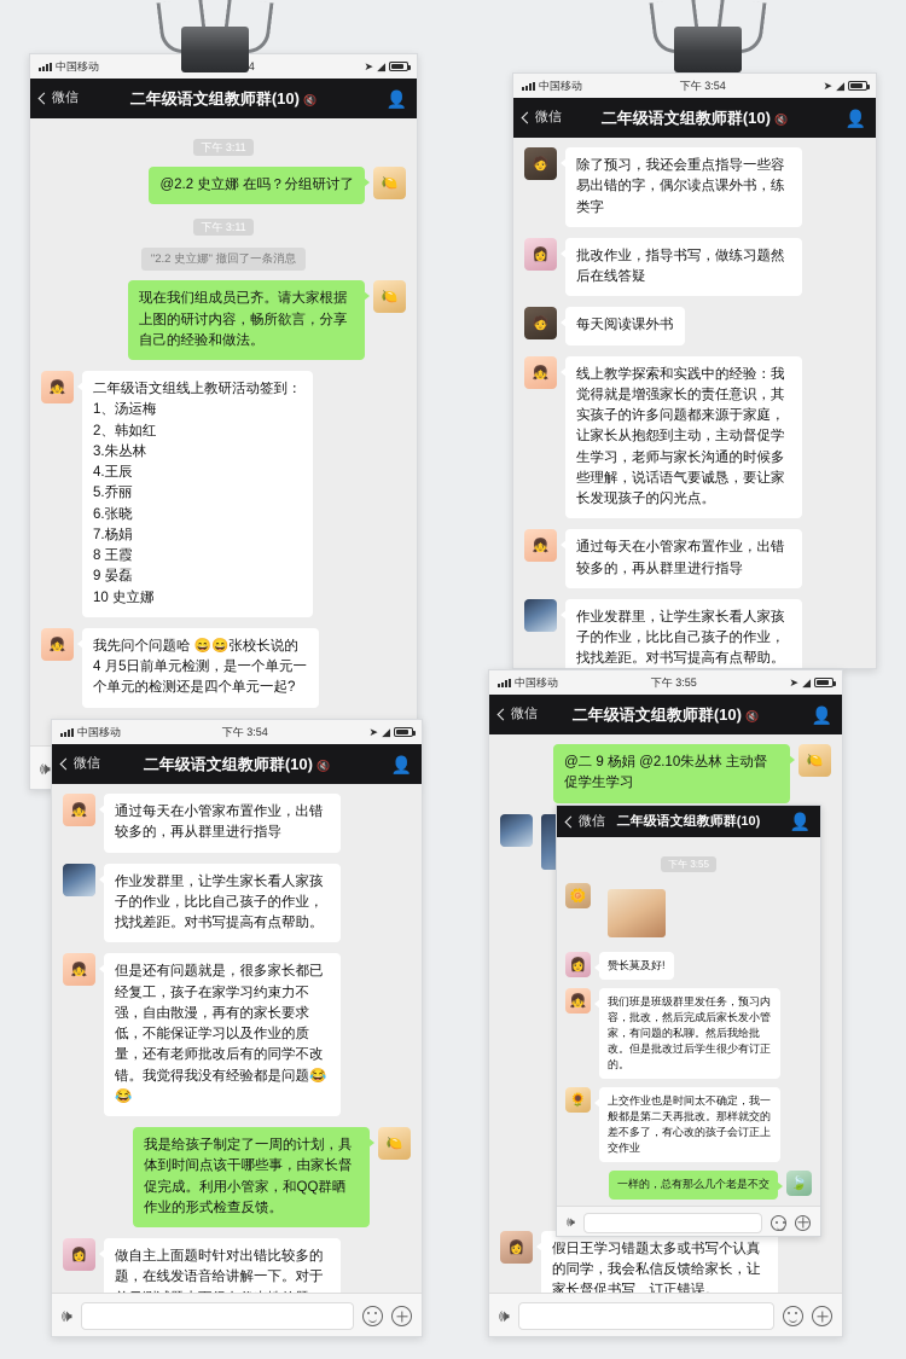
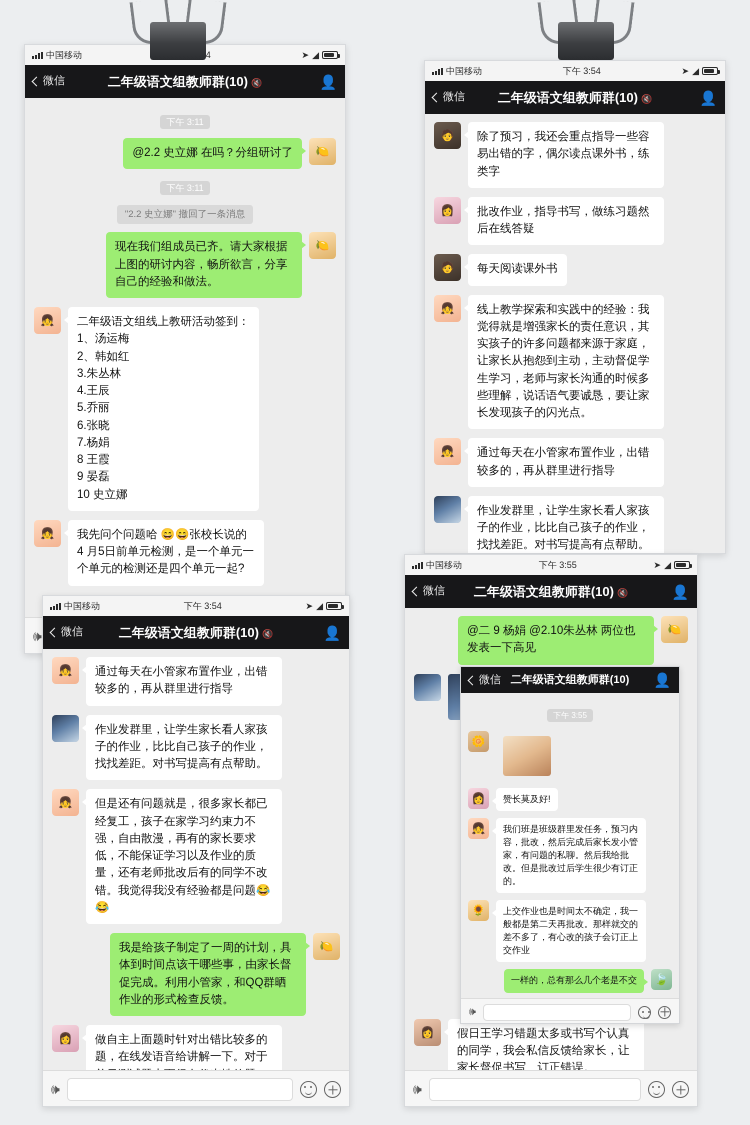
  中国移动
  ➤
  ◢
  微信
  二年级语文组教师群(10) 🔇
  👤
  下午 3:11
  🍋
  @2.2 史立娜 在吗？分组研讨了
  下午 3:11
  "2.2 史立娜" 撤回了一条消息
  🍋
  现在我们组成员已齐。请大家根据上图的研讨内容，畅所欲言，分享自己的经验和做法。
  👧
  二年级语文组线上教研活动签到：
  1、汤运梅
  2、韩如红
  3.朱丛林
  4.王辰
  5.乔丽
  6.张晓
  7.杨娟
  8 王霞
  9 晏磊
  10 史立娜
  👧
  我先问个问题哈 😄😄张校长说的 4 月5日前单元检测，是一个单元一个单元的检测还是四个单元一起?
  🕪
  中国移动
  下午 3:54
  ➤
  ◢
  微信
  二年级语文组教师群(10) 🔇
  👤
  🧑
  除了预习，我还会重点指导一些容易出错的字，偶尔读点课外书，练类字
  👩
  批改作业，指导书写，做练习题然后在线答疑
  🧑
  每天阅读课外书
  👧
  线上教学探索和实践中的经验：我觉得就是增强家长的责任意识，其实孩子的许多问题都来源于家庭，让家长从抱怨到主动，主动督促学生学习，老师与家长沟通的时候多些理解，说话语气要诚恳，要让家长发现孩子的闪光点。
  👧
  通过每天在小管家布置作业，出错较多的，再从群里进行指导
  作业发群里，让学生家长看人家孩子的作业，比比自己孩子的作业，找找差距。对书写提高有点帮助。
  中国移动
  下午 3:54
  ➤
  ◢
  微信
  二年级语文组教师群(10) 🔇
  👤
  👧
  通过每天在小管家布置作业，出错较多的，再从群里进行指导
  作业发群里，让学生家长看人家孩子的作业，比比自己孩子的作业，找找差距。对书写提高有点帮助。
  👧
  但是还有问题就是，很多家长都已经复工，孩子在家学习约束力不强，自由散漫，再有的家长要求低，不能保证学习以及作业的质量，还有老师批改后有的同学不改错。我觉得我没有经验都是问题😂😂
  🍋
  我是给孩子制定了一周的计划，具体到时间点该干哪些事，由家长督促完成。利用小管家，和QQ群晒作业的形式检查反馈。
  👩
  🕪
  中国移动
  下午 3:55
  ➤
  ◢
  微信
  二年级语文组教师群(10) 🔇
  👤
  🍋
- @二 9 杨娟 @2.10朱丛林 主动督促学生学习
+ @二 9 杨娟 @2.10朱丛林 两位也发表一下高见
  👩
  假日王学习错题太多或书写个认真的同学，我会私信反馈给家长，让家长督促书写、订正错误。
  🕪
  微信
  二年级语文组教师群(10)
  👤
  下午 3:55
  🌼
  👩
  赞长莫及好!
  👧
  我们班是班级群里发任务，预习内容，批改，然后完成后家长发小管家，有问题的私聊。然后我给批改。但是批改过后学生很少有订正的。
  🌻
  上交作业也是时间太不确定，我一般都是第二天再批改。那样就交的差不多了，有心改的孩子会订正上交作业
  🍃
  一样的，总有那么几个老是不交
  🕪
